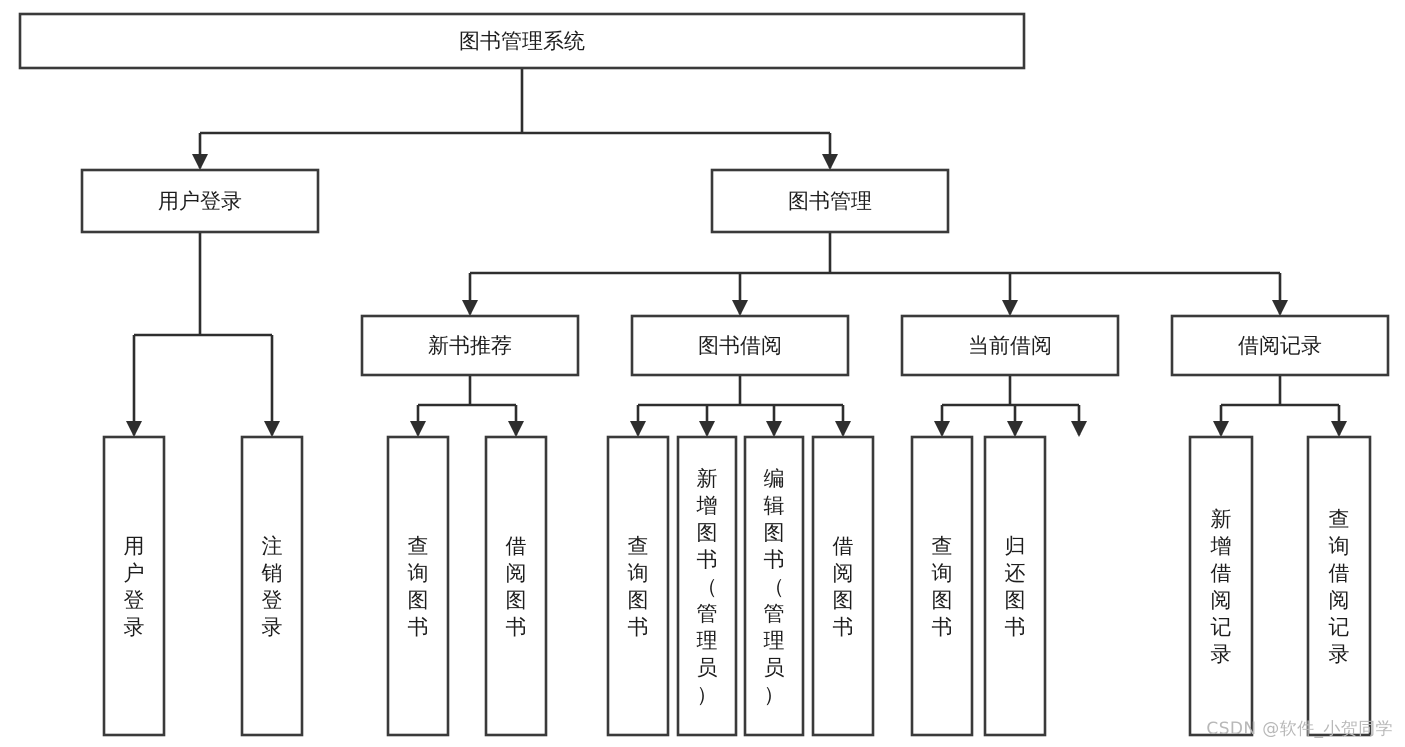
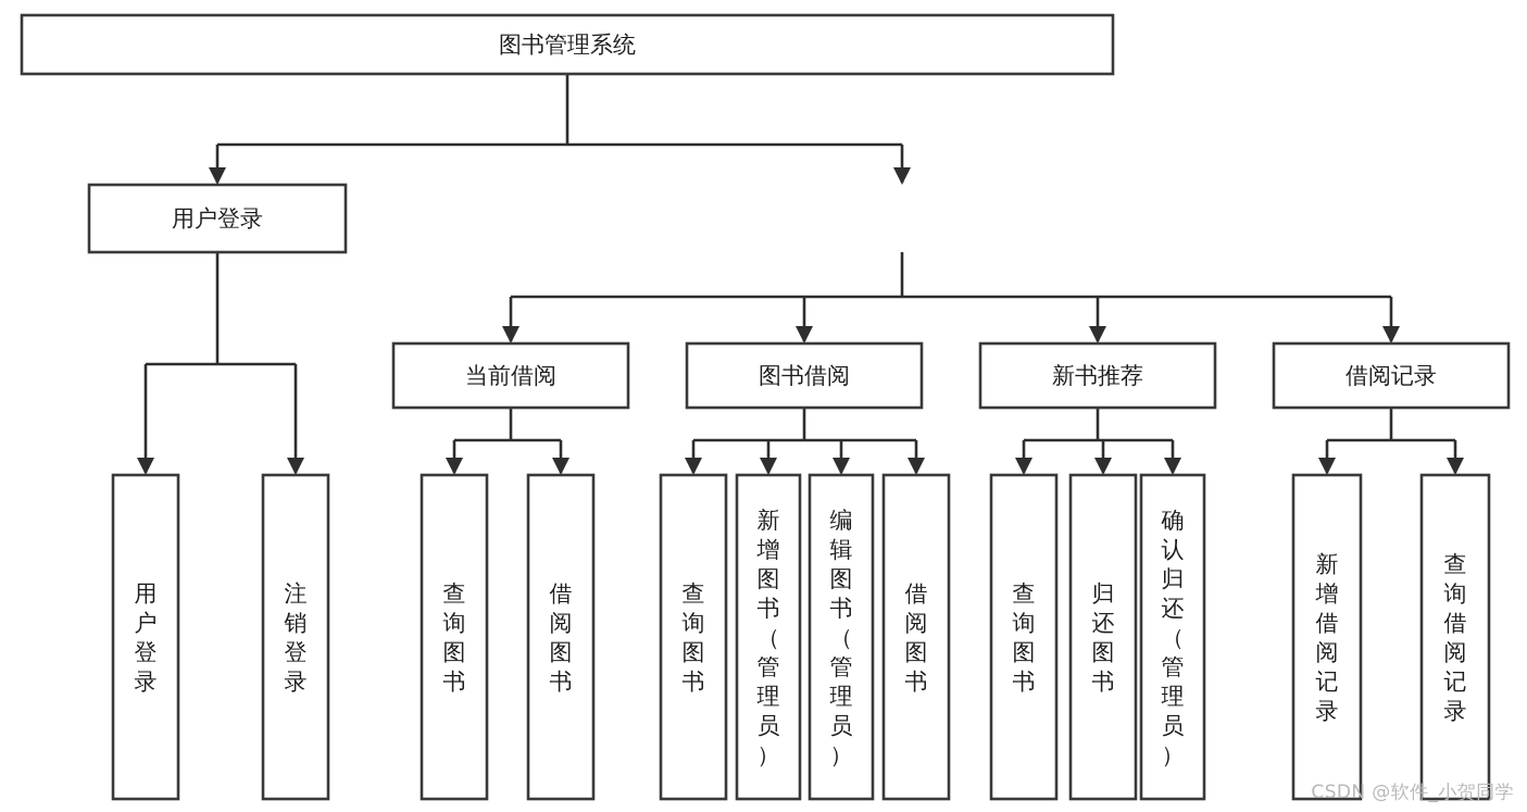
  图书管理系统
  用户登录
- 图书管理
- 新书推荐
+ 当前借阅
  图书借阅
- 当前借阅
+ 新书推荐
  借阅记录
  用户登录
  注销登录
  查询图书
  借阅图书
  查询图书
  新增图书（管理员）
  编辑图书（管理员）
  借阅图书
  查询图书
  归还图书
+ 确认归还（管理员）
  新增借阅记录
  查询借阅记录
  CSDN @软件_小贺同学
